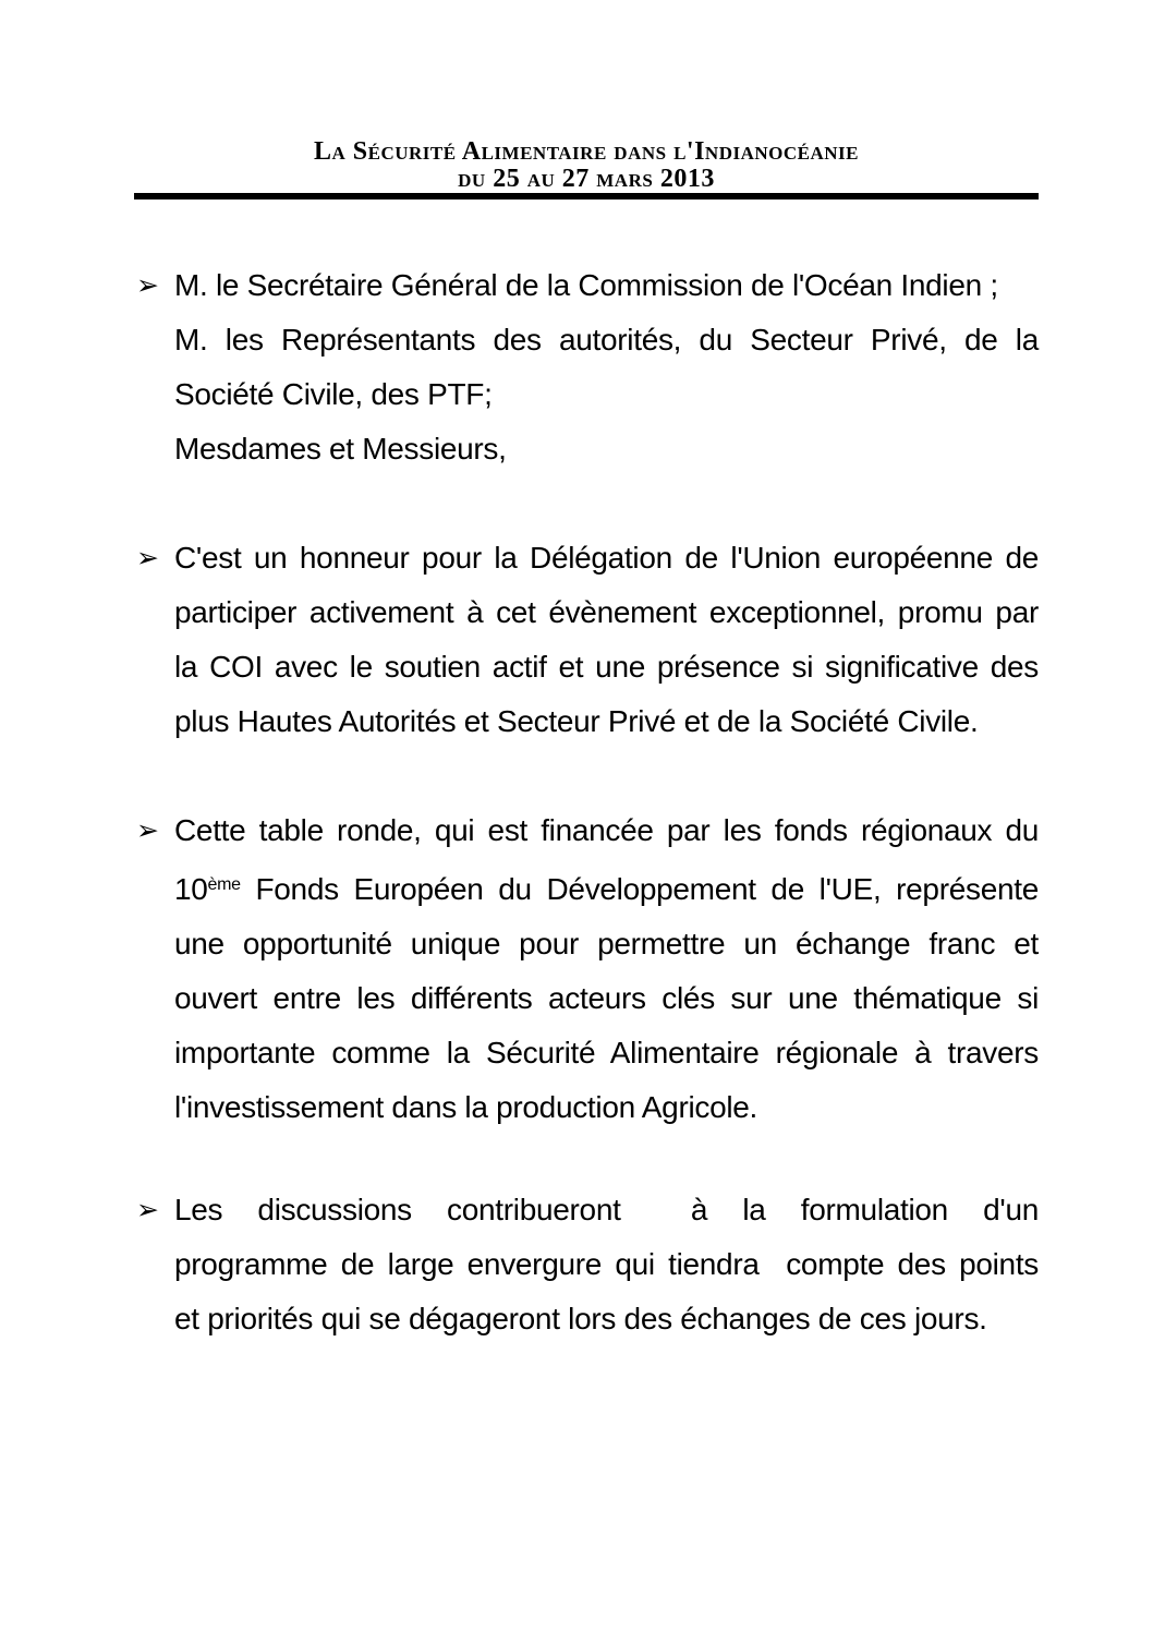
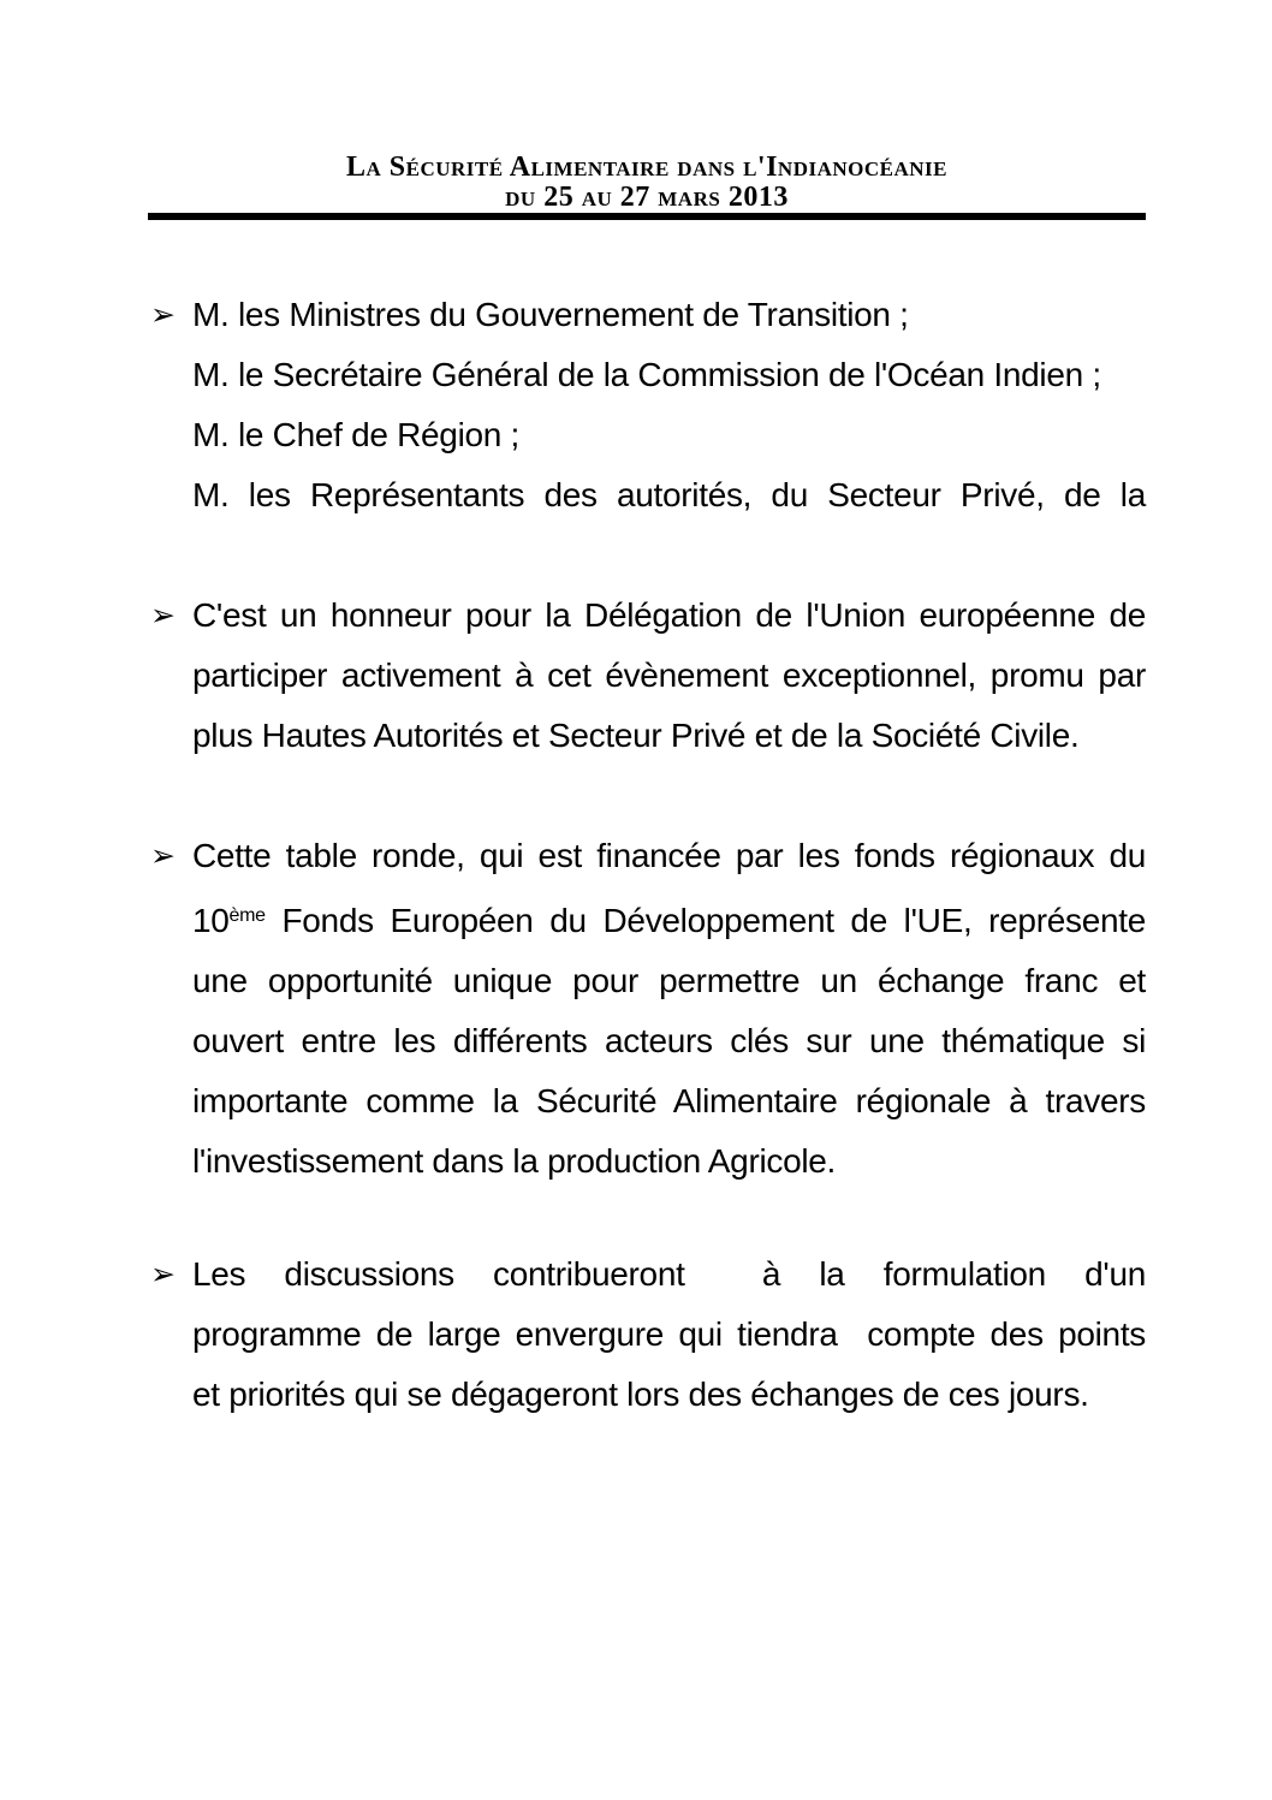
  La Sécurité Alimentaire dans l'Indianocéanie
  du 25 au 27 mars 2013
  ➢
+ M. les Ministres du Gouvernement de Transition ;
  M. le Secrétaire Général de la Commission de l'Océan Indien ;
+ M. le Chef de Région ;
  M. les Représentants des autorités, du Secteur Privé, de la
- Société Civile, des PTF;
- Mesdames et Messieurs,
  ➢
  C'est un honneur pour la Délégation de l'Union européenne de
  participer activement à cet évènement exceptionnel, promu par
- la COI avec le soutien actif et une présence si significative des
  plus Hautes Autorités et Secteur Privé et de la Société Civile.
  ➢
  Cette table ronde, qui est financée par les fonds régionaux du
  10ème Fonds Européen du Développement de l'UE, représente
  une opportunité unique pour permettre un échange franc et
  ouvert entre les différents acteurs clés sur une thématique si
  importante comme la Sécurité Alimentaire régionale à travers
  l'investissement dans la production Agricole.
  ➢
  Les discussions contribueront à la formulation d'un
  programme de large envergure qui tiendra compte des points
  et priorités qui se dégageront lors des échanges de ces jours.
